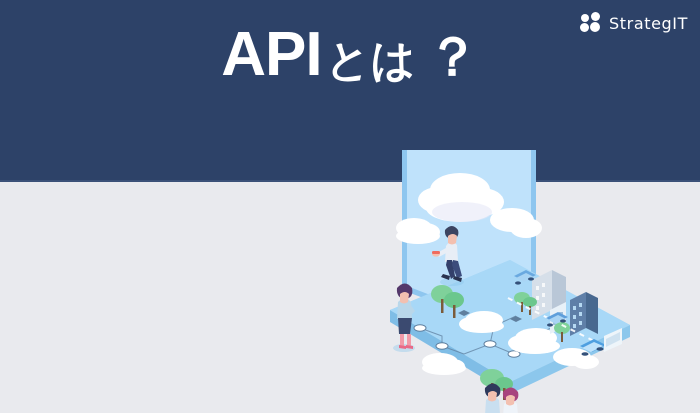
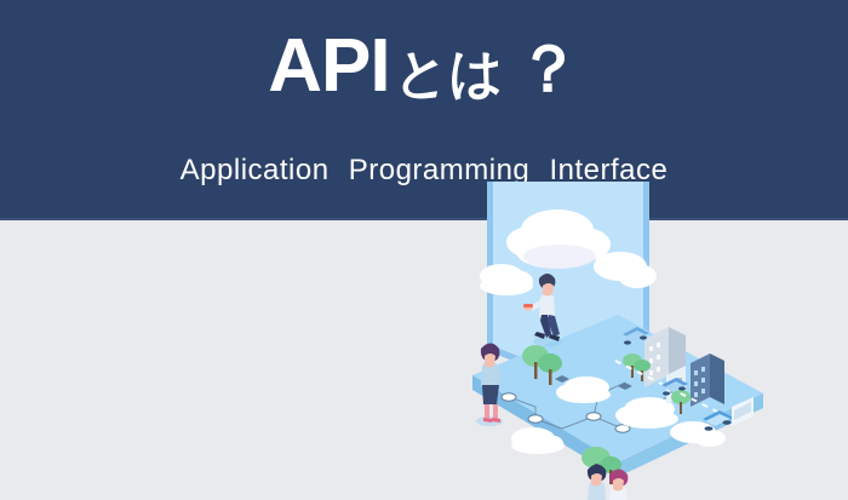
- StrategIT
  APIとは ？
+ Application Programming Interface
